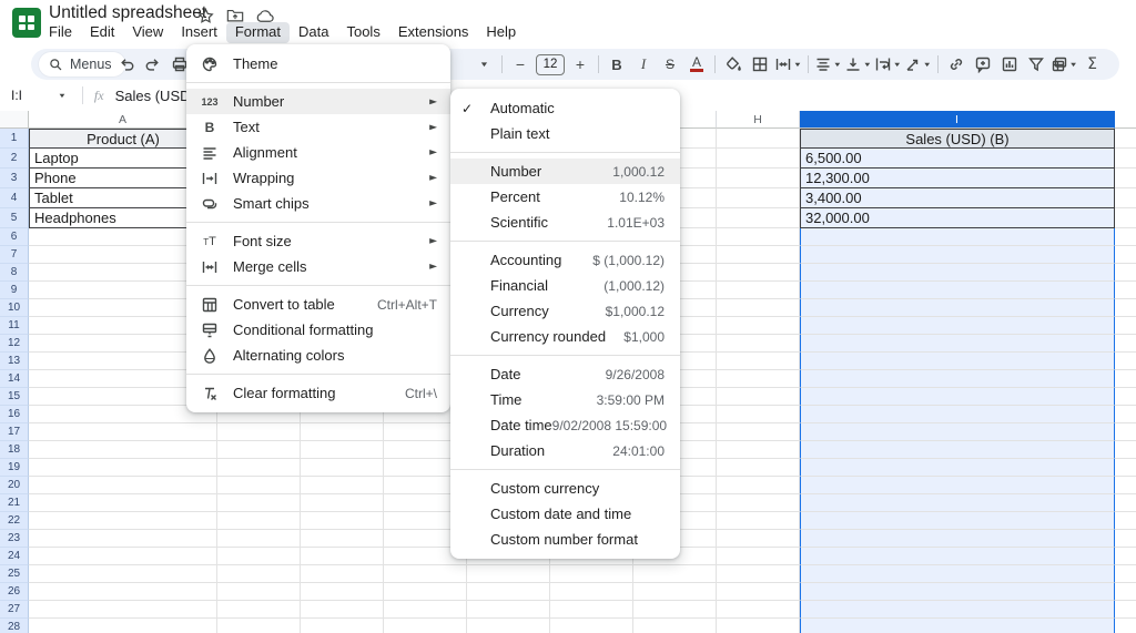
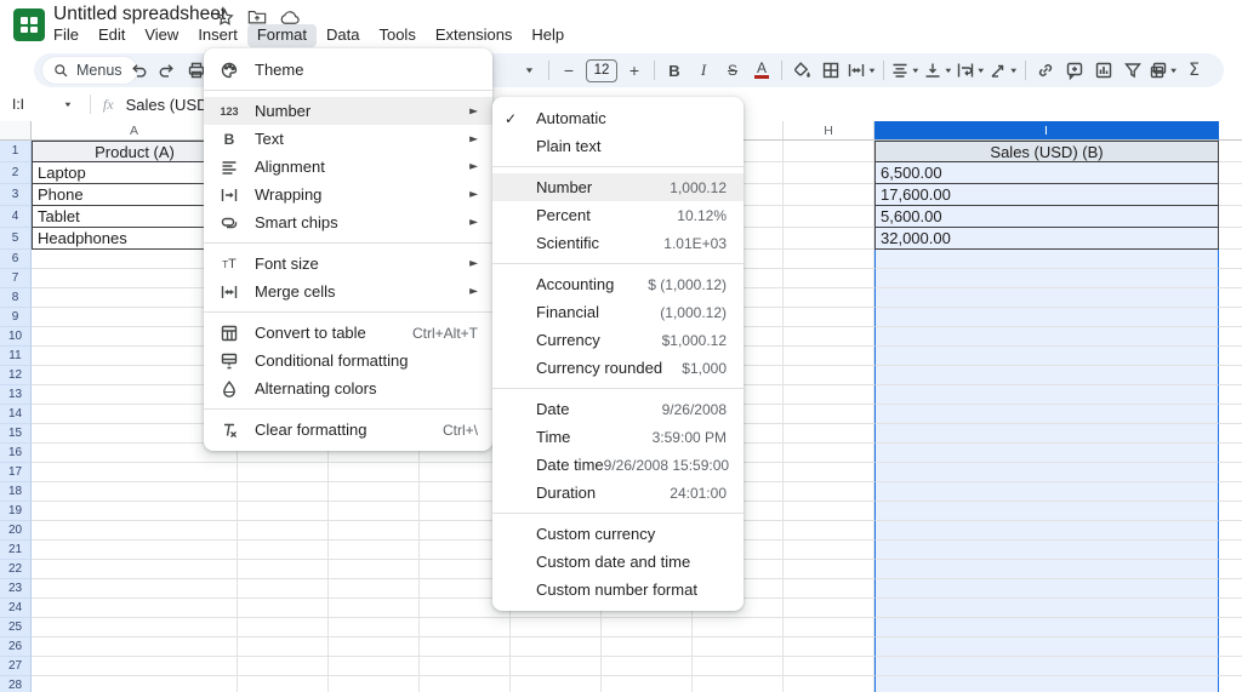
  Untitled spreadshee
  File
  Edit
  View
  Insert
  Format
  Data
  Tools
  Extensions
  Help
  Menus
  −
  12
  +
  B
  I
  S
  A
  Σ
  I:I
  fx
  Sales (USD
  A
  H
  I
  1
  Product (A)
  Sales (USD) (B)
  2
  Laptop
  6,500.00
  3
  Phone
- 12,300.00
+ 17,600.00
  4
  Tablet
- 3,400.00
+ 5,600.00
  5
  Headphones
  32,000.00
  6
  7
  8
  9
  10
  11
  12
  13
  14
  15
  16
  17
  18
  19
  20
  21
  22
  23
  24
  25
  26
  27
  28
  Theme
  123
  Number
  B
  Text
  Alignment
  Wrapping
  Smart chips
  TT
  Font size
  Merge cells
  Convert to table
  Ctrl+Alt+T
  Conditional formatting
  Alternating colors
  Clear formatting
  Ctrl+\
  ✓
  Automatic
  Plain text
  Number
  1,000.12
  Percent
  10.12%
  Scientific
  1.01E+03
  Accounting
  $ (1,000.12)
  Financial
  (1,000.12)
  Currency
  $1,000.12
  Currency rounded
  $1,000
  Date
  9/26/2008
  Time
  3:59:00 PM
  Date time
- 9/02/2008 15:59:00
+ 9/26/2008 15:59:00
  Duration
  24:01:00
  Custom currency
  Custom date and time
  Custom number format
